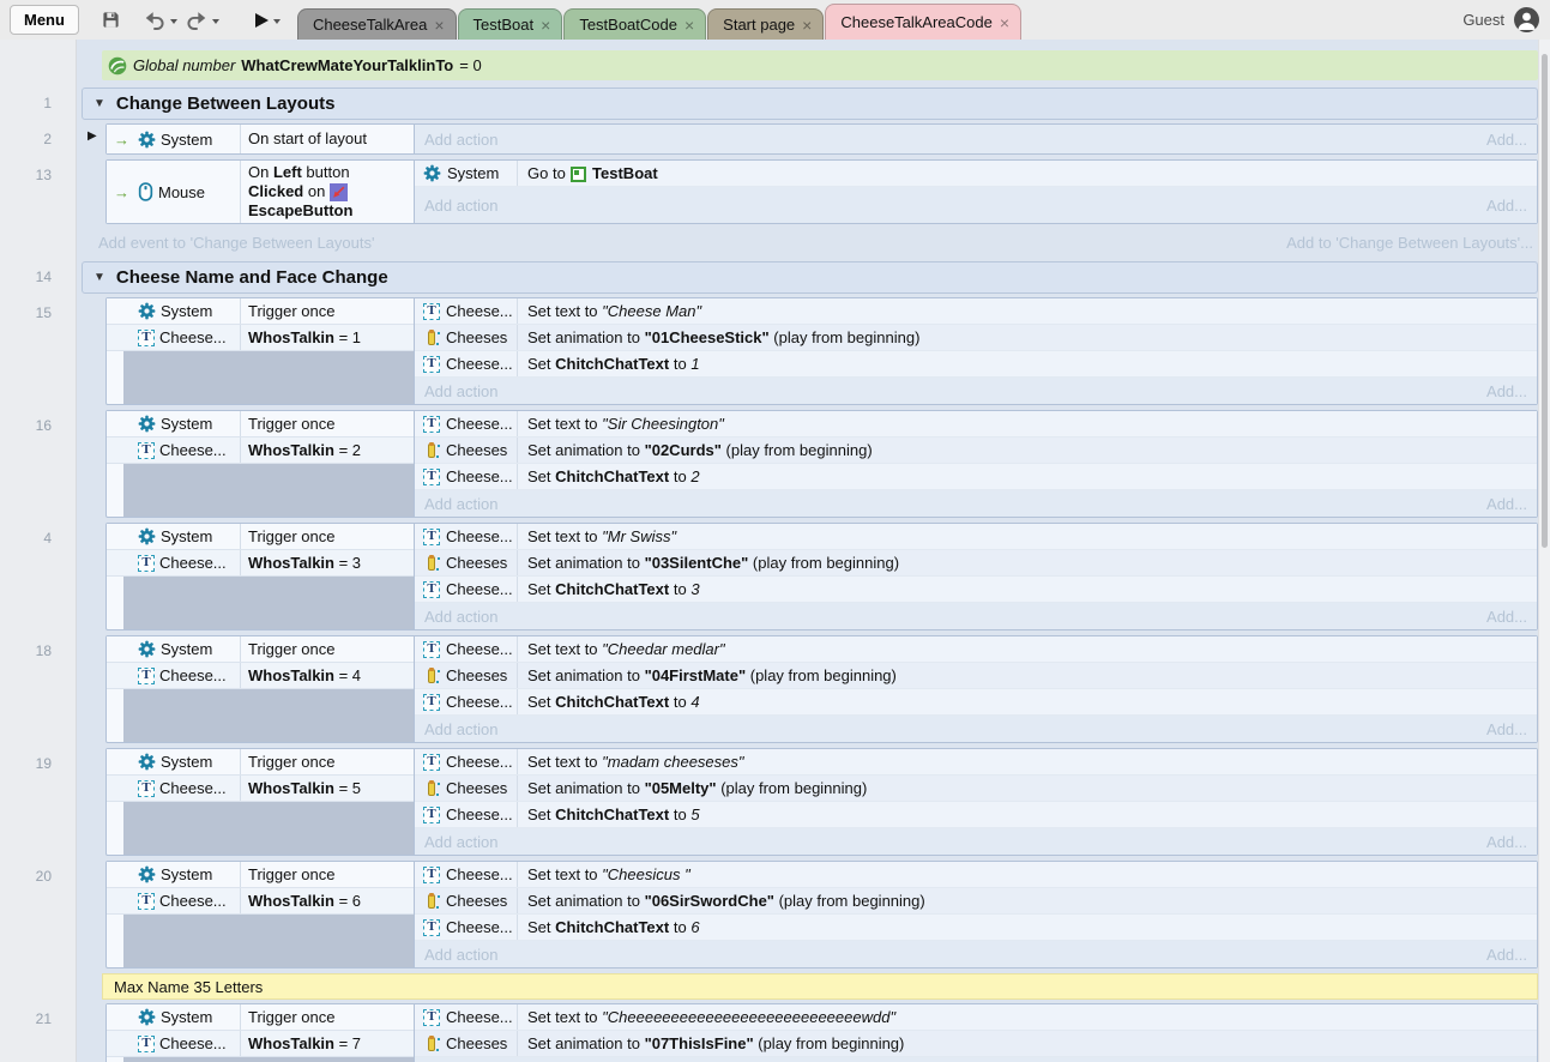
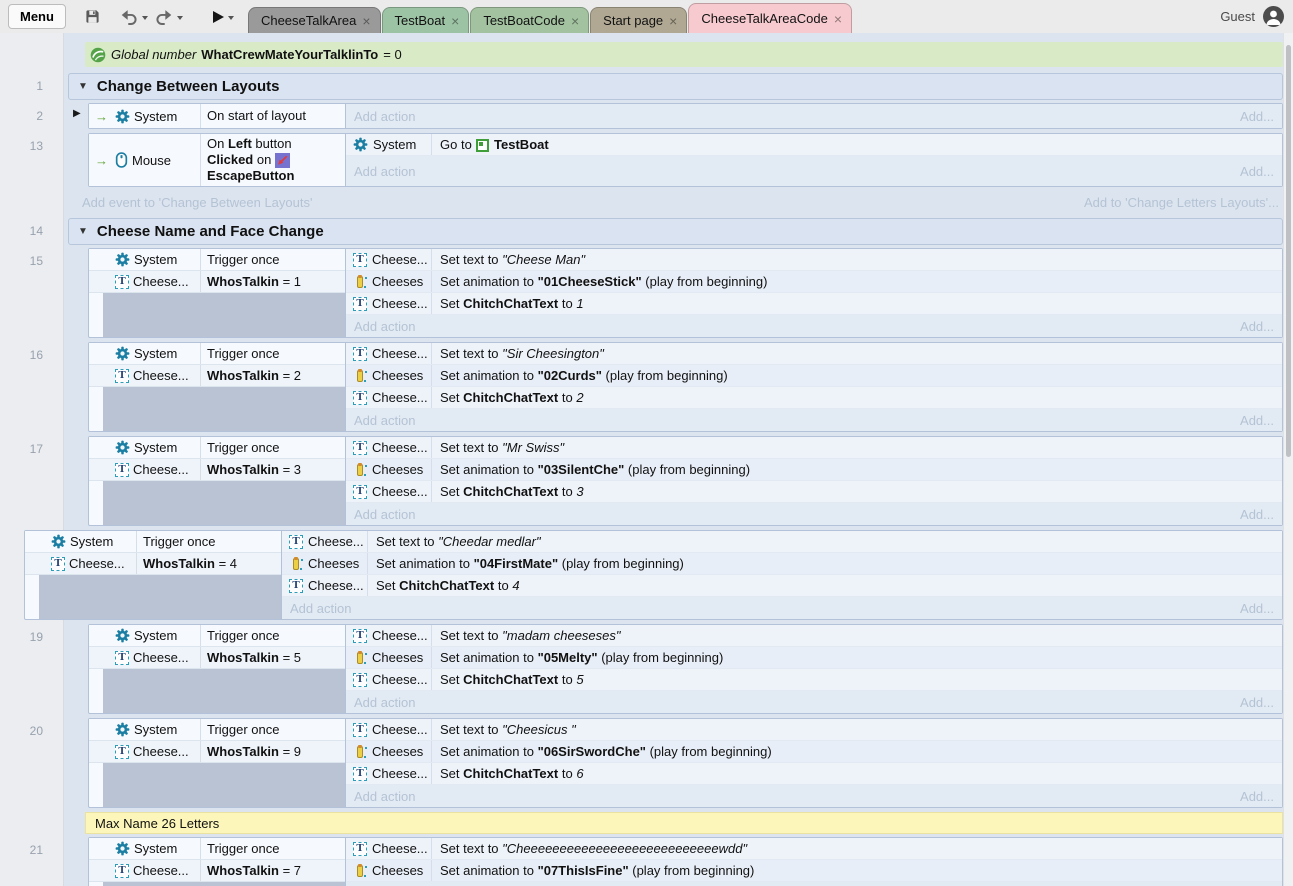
  Menu
  CheeseTalkArea
  ×
  TestBoat
  ×
  TestBoatCode
  ×
  Start page
  ×
  CheeseTalkAreaCode
  ×
  Guest
  Global number
  WhatCrewMateYourTalklinTo
  = 0
  1
  ▼
  Change Between Layouts
  2
  ▶
  →
  System
  On start of layout
  Add action
  Add...
  13
  →
  Mouse
  On Left button
  Clicked on
  EscapeButton
  System
  Go to TestBoat
  Add action
  Add...
  Add event to 'Change Between Layouts'
- Add to 'Change Between Layouts'...
+ Add to 'Change Letters Layouts'...
  14
  ▼
  Cheese Name and Face Change
  15
  System
  Trigger once
  T
  Cheese...
  WhosTalkin = 1
  T
  Cheese...
  Set text to "Cheese Man"
  Cheeses
  Set animation to "01CheeseStick" (play from beginning)
  T
  Cheese...
  Set ChitchChatText to 1
  Add action
  Add...
  16
  System
  Trigger once
  T
  Cheese...
  WhosTalkin = 2
  T
  Cheese...
  Set text to "Sir Cheesington"
  Cheeses
  Set animation to "02Curds" (play from beginning)
  T
  Cheese...
  Set ChitchChatText to 2
  Add action
  Add...
- 4
+ 17
  System
  Trigger once
  T
  Cheese...
  WhosTalkin = 3
  T
  Cheese...
  Set text to "Mr Swiss"
  Cheeses
  Set animation to "03SilentChe" (play from beginning)
  T
  Cheese...
  Set ChitchChatText to 3
  Add action
  Add...
- 18
  System
  Trigger once
  T
  Cheese...
  WhosTalkin = 4
  T
  Cheese...
  Set text to "Cheedar medlar"
  Cheeses
  Set animation to "04FirstMate" (play from beginning)
  T
  Cheese...
  Set ChitchChatText to 4
  Add action
  Add...
  19
  System
  Trigger once
  T
  Cheese...
  WhosTalkin = 5
  T
  Cheese...
  Set text to "madam cheeseses"
  Cheeses
  Set animation to "05Melty" (play from beginning)
  T
  Cheese...
  Set ChitchChatText to 5
  Add action
  Add...
  20
  System
  Trigger once
  T
  Cheese...
- WhosTalkin = 6
+ WhosTalkin = 9
  T
  Cheese...
  Set text to "Cheesicus "
  Cheeses
  Set animation to "06SirSwordChe" (play from beginning)
  T
  Cheese...
  Set ChitchChatText to 6
  Add action
  Add...
- Max Name 35 Letters
+ Max Name 26 Letters
  21
  System
  Trigger once
  T
  Cheese...
  WhosTalkin = 7
  T
  Cheese...
  Set text to "Cheeeeeeeeeeeeeeeeeeeeeeeeeeewdd"
  Cheeses
  Set animation to "07ThisIsFine" (play from beginning)
